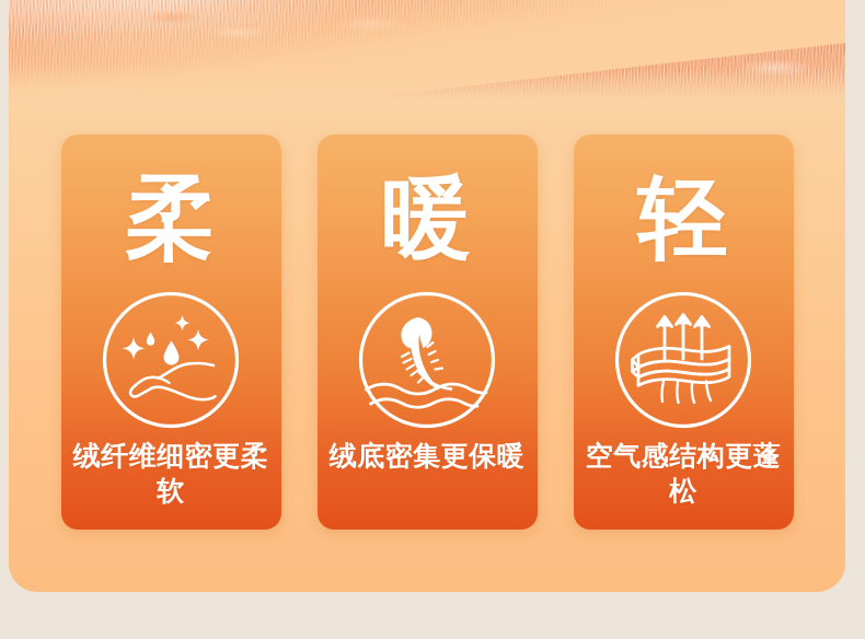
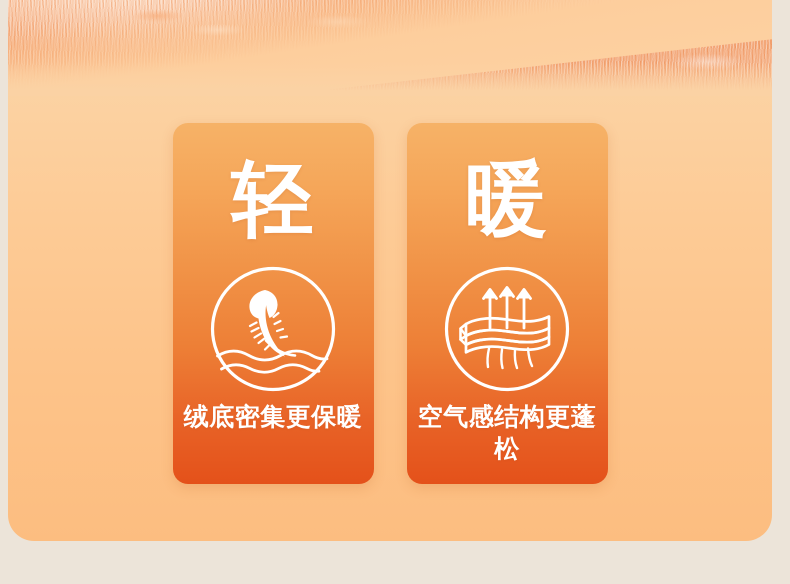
- 柔
- 绒纤维细密更柔软
- 暖
+ 轻
  绒底密集更保暖
- 轻
+ 暖
  空气感结构更蓬松
